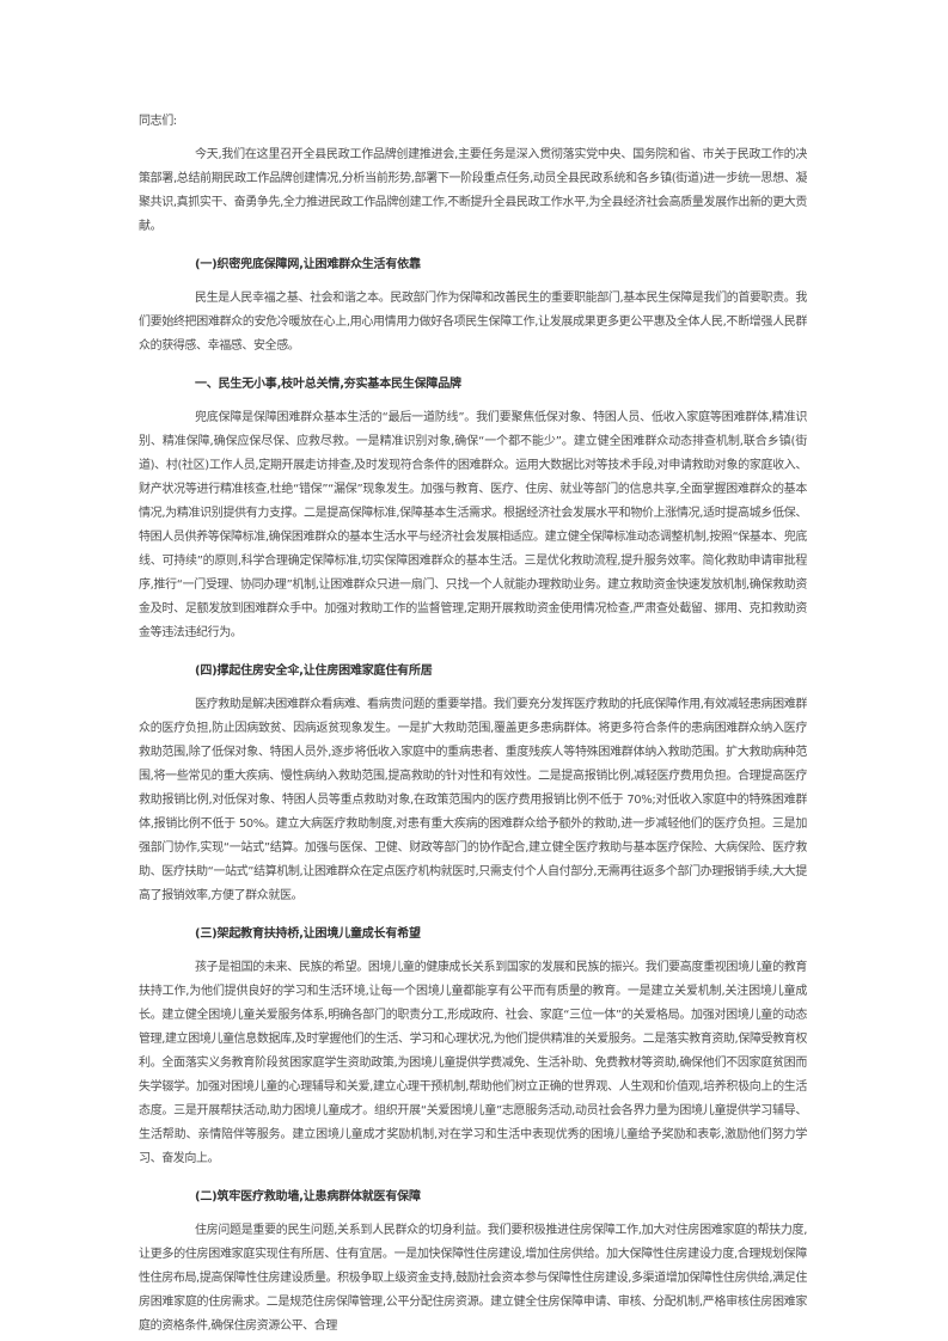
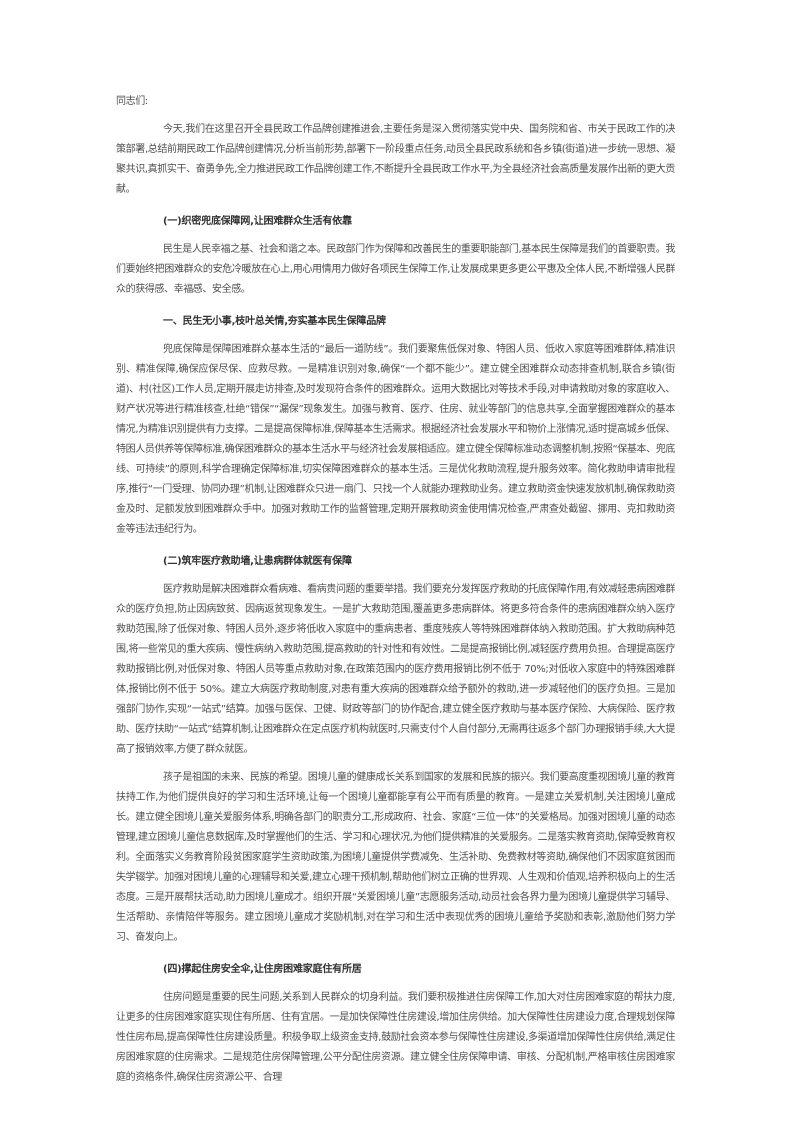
  同志们:
  今天,我们在这里召开全县民政工作品牌创建推进会,主要任务是深入贯彻落实党中央、国务院和省、市关于民政工作的决策部署,总结前期民政工作品牌创建情况,分析当前形势,部署下一阶段重点任务,动员全县民政系统和各乡镇(街道)进一步统一思想、凝聚共识,真抓实干、奋勇争先,全力推进民政工作品牌创建工作,不断提升全县民政工作水平,为全县经济社会高质量发展作出新的更大贡献。
  (一)织密兜底保障网,让困难群众生活有依靠
  民生是人民幸福之基、社会和谐之本。民政部门作为保障和改善民生的重要职能部门,基本民生保障是我们的首要职责。我们要始终把困难群众的安危冷暖放在心上,用心用情用力做好各项民生保障工作,让发展成果更多更公平惠及全体人民,不断增强人民群众的获得感、幸福感、安全感。
  一、民生无小事,枝叶总关情,夯实基本民生保障品牌
  兜底保障是保障困难群众基本生活的“最后一道防线”。我们要聚焦低保对象、特困人员、低收入家庭等困难群体,精准识别、精准保障,确保应保尽保、应救尽救。一是精准识别对象,确保“一个都不能少”。建立健全困难群众动态排查机制,联合乡镇(街道)、村(社区)工作人员,定期开展走访排查,及时发现符合条件的困难群众。运用大数据比对等技术手段,对申请救助对象的家庭收入、财产状况等进行精准核查,杜绝“错保”“漏保”现象发生。加强与教育、医疗、住房、就业等部门的信息共享,全面掌握困难群众的基本情况,为精准识别提供有力支撑。二是提高保障标准,保障基本生活需求。根据经济社会发展水平和物价上涨情况,适时提高城乡低保、特困人员供养等保障标准,确保困难群众的基本生活水平与经济社会发展相适应。建立健全保障标准动态调整机制,按照“保基本、兜底线、可持续”的原则,科学合理确定保障标准,切实保障困难群众的基本生活。三是优化救助流程,提升服务效率。简化救助申请审批程序,推行“一门受理、协同办理”机制,让困难群众只进一扇门、只找一个人就能办理救助业务。建立救助资金快速发放机制,确保救助资金及时、足额发放到困难群众手中。加强对救助工作的监督管理,定期开展救助资金使用情况检查,严肃查处截留、挪用、克扣救助资金等违法违纪行为。
- (四)撑起住房安全伞,让住房困难家庭住有所居
+ (二)筑牢医疗救助墙,让患病群体就医有保障
  医疗救助是解决困难群众看病难、看病贵问题的重要举措。我们要充分发挥医疗救助的托底保障作用,有效减轻患病困难群众的医疗负担,防止因病致贫、因病返贫现象发生。一是扩大救助范围,覆盖更多患病群体。将更多符合条件的患病困难群众纳入医疗救助范围,除了低保对象、特困人员外,逐步将低收入家庭中的重病患者、重度残疾人等特殊困难群体纳入救助范围。扩大救助病种范围,将一些常见的重大疾病、慢性病纳入救助范围,提高救助的针对性和有效性。二是提高报销比例,减轻医疗费用负担。合理提高医疗救助报销比例,对低保对象、特困人员等重点救助对象,在政策范围内的医疗费用报销比例不低于 70%;对低收入家庭中的特殊困难群体,报销比例不低于 50%。建立大病医疗救助制度,对患有重大疾病的困难群众给予额外的救助,进一步减轻他们的医疗负担。三是加强部门协作,实现“一站式”结算。加强与医保、卫健、财政等部门的协作配合,建立健全医疗救助与基本医疗保险、大病保险、医疗救助、医疗扶助“一站式”结算机制,让困难群众在定点医疗机构就医时,只需支付个人自付部分,无需再往返多个部门办理报销手续,大大提高了报销效率,方便了群众就医。
- (三)架起教育扶持桥,让困境儿童成长有希望
  孩子是祖国的未来、民族的希望。困境儿童的健康成长关系到国家的发展和民族的振兴。我们要高度重视困境儿童的教育扶持工作,为他们提供良好的学习和生活环境,让每一个困境儿童都能享有公平而有质量的教育。一是建立关爱机制,关注困境儿童成长。建立健全困境儿童关爱服务体系,明确各部门的职责分工,形成政府、社会、家庭“三位一体”的关爱格局。加强对困境儿童的动态管理,建立困境儿童信息数据库,及时掌握他们的生活、学习和心理状况,为他们提供精准的关爱服务。二是落实教育资助,保障受教育权利。全面落实义务教育阶段贫困家庭学生资助政策,为困境儿童提供学费减免、生活补助、免费教材等资助,确保他们不因家庭贫困而失学辍学。加强对困境儿童的心理辅导和关爱,建立心理干预机制,帮助他们树立正确的世界观、人生观和价值观,培养积极向上的生活态度。三是开展帮扶活动,助力困境儿童成才。组织开展“关爱困境儿童”志愿服务活动,动员社会各界力量为困境儿童提供学习辅导、生活帮助、亲情陪伴等服务。建立困境儿童成才奖励机制,对在学习和生活中表现优秀的困境儿童给予奖励和表彰,激励他们努力学习、奋发向上。
- (二)筑牢医疗救助墙,让患病群体就医有保障
+ (四)撑起住房安全伞,让住房困难家庭住有所居
  住房问题是重要的民生问题,关系到人民群众的切身利益。我们要积极推进住房保障工作,加大对住房困难家庭的帮扶力度,让更多的住房困难家庭实现住有所居、住有宜居。一是加快保障性住房建设,增加住房供给。加大保障性住房建设力度,合理规划保障性住房布局,提高保障性住房建设质量。积极争取上级资金支持,鼓励社会资本参与保障性住房建设,多渠道增加保障性住房供给,满足住房困难家庭的住房需求。二是规范住房保障管理,公平分配住房资源。建立健全住房保障申请、审核、分配机制,严格审核住房困难家庭的资格条件,确保住房资源公平、合理
